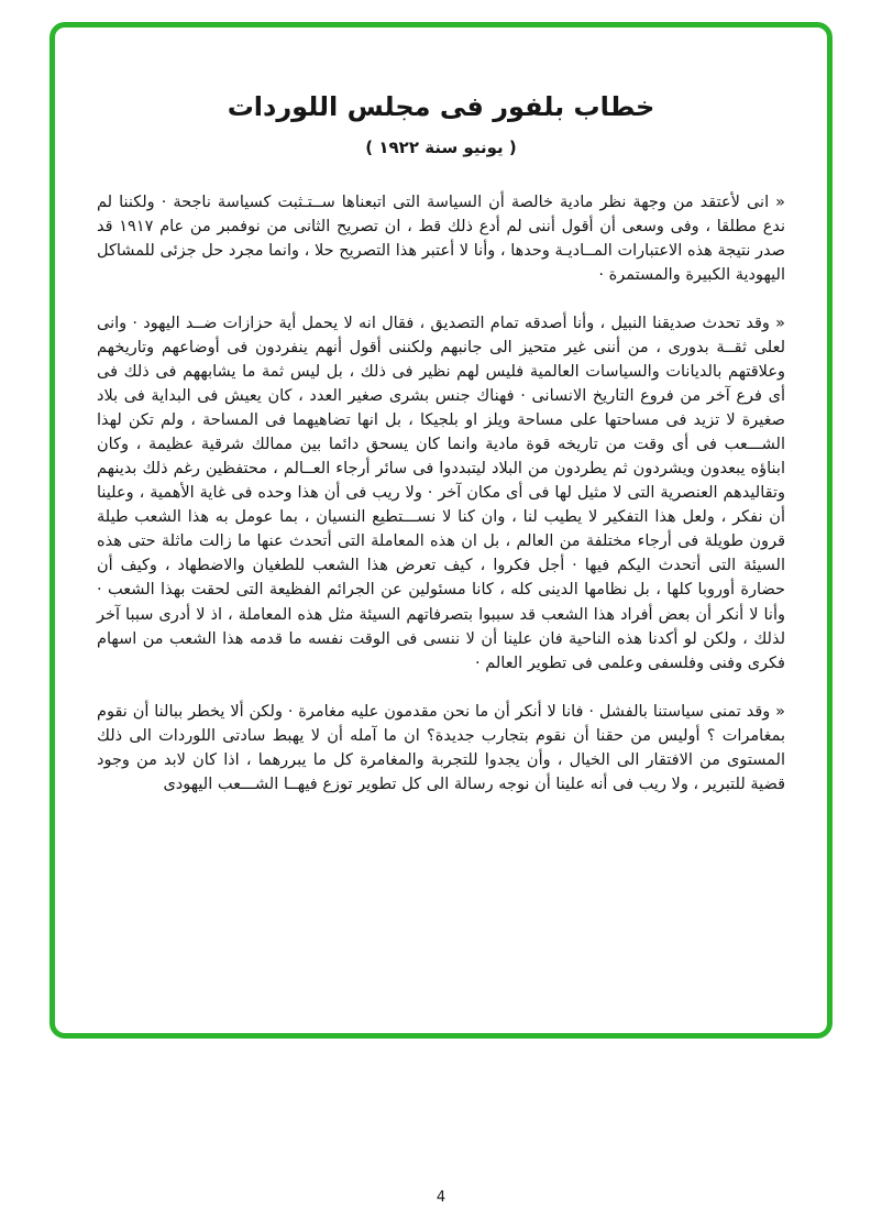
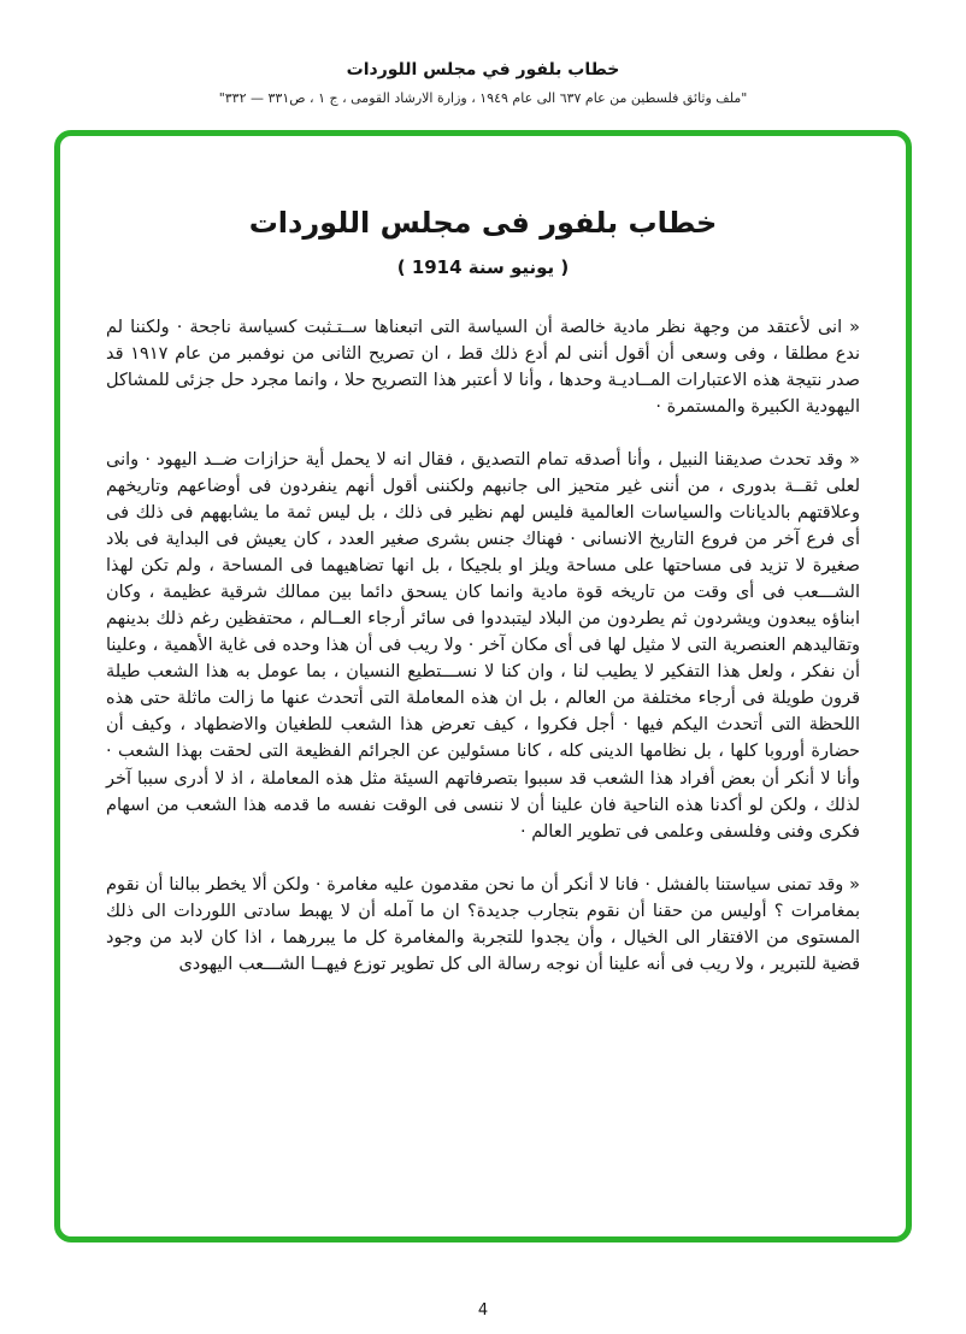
+ خطاب بلفور في مجلس اللوردات
+ "ملف وثائق فلسطين من عام ٦٣٧ الى عام ١٩٤٩ ، وزارة الارشاد القومى ، ج ١ ، ص٣٣١ — ٣٣٢"
  خطاب بلفور فى مجلس اللوردات
- ( يونيو سنة ١٩٢٢ )
+ ( يونيو سنة 1914 )
  « انى لأعتقد من وجهة نظر مادية خالصة أن السياسة التى اتبعناها ســتـثبت كسياسة ناجحة · ولكننا لم ندع مطلقا ، وفى وسعى أن أقول أننى لم أدع ذلك قط ، ان تصريح الثانى من نوفمبر من عام ١٩١٧ قد صدر نتيجة هذه الاعتبارات المــاديـة وحدها ، وأنا لا أعتبر هذا التصريح حلا ، وانما مجرد حل جزئى للمشاكل اليهودية الكبيرة والمستمرة ·
- « وقد تحدث صديقنا النبيل ، وأنا أصدقه تمام التصديق ، فقال انه لا يحمل أية حزازات ضــد اليهود · وانى لعلى ثقــة بدورى ، من أننى غير متحيز الى جانبهم ولكننى أقول أنهم ينفردون فى أوضاعهم وتاريخهم وعلاقتهم بالديانات والسياسات العالمية فليس لهم نظير فى ذلك ، بل ليس ثمة ما يشابههم فى ذلك فى أى فرع آخر من فروع التاريخ الانسانى · فهناك جنس بشرى صغير العدد ، كان يعيش فى البداية فى بلاد صغيرة لا تزيد فى مساحتها على مساحة ويلز او بلجيكا ، بل انها تضاهيهما فى المساحة ، ولم تكن لهذا الشـــعب فى أى وقت من تاريخه قوة مادية وانما كان يسحق دائما بين ممالك شرقية عظيمة ، وكان ابناؤه يبعدون ويشردون ثم يطردون من البلاد ليتبددوا فى سائر أرجاء العــالم ، محتفظين رغم ذلك بدينهم وتقاليدهم العنصرية التى لا مثيل لها فى أى مكان آخر · ولا ريب فى أن هذا وحده فى غاية الأهمية ، وعلينا أن نفكر ، ولعل هذا التفكير لا يطيب لنا ، وان كنا لا نســـتطيع النسيان ، بما عومل به هذا الشعب طيلة قرون طويلة فى أرجاء مختلفة من العالم ، بل ان هذه المعاملة التى أتحدث عنها ما زالت ماثلة حتى هذه السيئة التى أتحدث اليكم فيها · أجل فكروا ، كيف تعرض هذا الشعب للطغيان والاضطهاد ، وكيف أن حضارة أوروبا كلها ، بل نظامها الدينى كله ، كانا مسئولين عن الجرائم الفظيعة التى لحقت بهذا الشعب · وأنا لا أنكر أن بعض أفراد هذا الشعب قد سببوا بتصرفاتهم السيئة مثل هذه المعاملة ، اذ لا أدرى سببا آخر لذلك ، ولكن لو أكدنا هذه الناحية فان علينا أن لا ننسى فى الوقت نفسه ما قدمه هذا الشعب من اسهام فكرى وفنى وفلسفى وعلمى فى تطوير العالم ·
+ « وقد تحدث صديقنا النبيل ، وأنا أصدقه تمام التصديق ، فقال انه لا يحمل أية حزازات ضــد اليهود · وانى لعلى ثقــة بدورى ، من أننى غير متحيز الى جانبهم ولكننى أقول أنهم ينفردون فى أوضاعهم وتاريخهم وعلاقتهم بالديانات والسياسات العالمية فليس لهم نظير فى ذلك ، بل ليس ثمة ما يشابههم فى ذلك فى أى فرع آخر من فروع التاريخ الانسانى · فهناك جنس بشرى صغير العدد ، كان يعيش فى البداية فى بلاد صغيرة لا تزيد فى مساحتها على مساحة ويلز او بلجيكا ، بل انها تضاهيهما فى المساحة ، ولم تكن لهذا الشـــعب فى أى وقت من تاريخه قوة مادية وانما كان يسحق دائما بين ممالك شرقية عظيمة ، وكان ابناؤه يبعدون ويشردون ثم يطردون من البلاد ليتبددوا فى سائر أرجاء العــالم ، محتفظين رغم ذلك بدينهم وتقاليدهم العنصرية التى لا مثيل لها فى أى مكان آخر · ولا ريب فى أن هذا وحده فى غاية الأهمية ، وعلينا أن نفكر ، ولعل هذا التفكير لا يطيب لنا ، وان كنا لا نســـتطيع النسيان ، بما عومل به هذا الشعب طيلة قرون طويلة فى أرجاء مختلفة من العالم ، بل ان هذه المعاملة التى أتحدث عنها ما زالت ماثلة حتى هذه اللحظة التى أتحدث اليكم فيها · أجل فكروا ، كيف تعرض هذا الشعب للطغيان والاضطهاد ، وكيف أن حضارة أوروبا كلها ، بل نظامها الدينى كله ، كانا مسئولين عن الجرائم الفظيعة التى لحقت بهذا الشعب · وأنا لا أنكر أن بعض أفراد هذا الشعب قد سببوا بتصرفاتهم السيئة مثل هذه المعاملة ، اذ لا أدرى سببا آخر لذلك ، ولكن لو أكدنا هذه الناحية فان علينا أن لا ننسى فى الوقت نفسه ما قدمه هذا الشعب من اسهام فكرى وفنى وفلسفى وعلمى فى تطوير العالم ·
  « وقد تمنى سياستنا بالفشل · فانا لا أنكر أن ما نحن مقدمون عليه مغامرة · ولكن ألا يخطر ببالنا أن نقوم بمغامرات ؟ أوليس من حقنا أن نقوم بتجارب جديدة؟ ان ما آمله أن لا يهبط سادتى اللوردات الى ذلك المستوى من الافتقار الى الخيال ، وأن يجدوا للتجربة والمغامرة كل ما يبررهما ، اذا كان لابد من وجود قضية للتبرير ، ولا ريب فى أنه علينا أن نوجه رسالة الى كل تطوير توزع فيهــا الشـــعب اليهودى
  4
